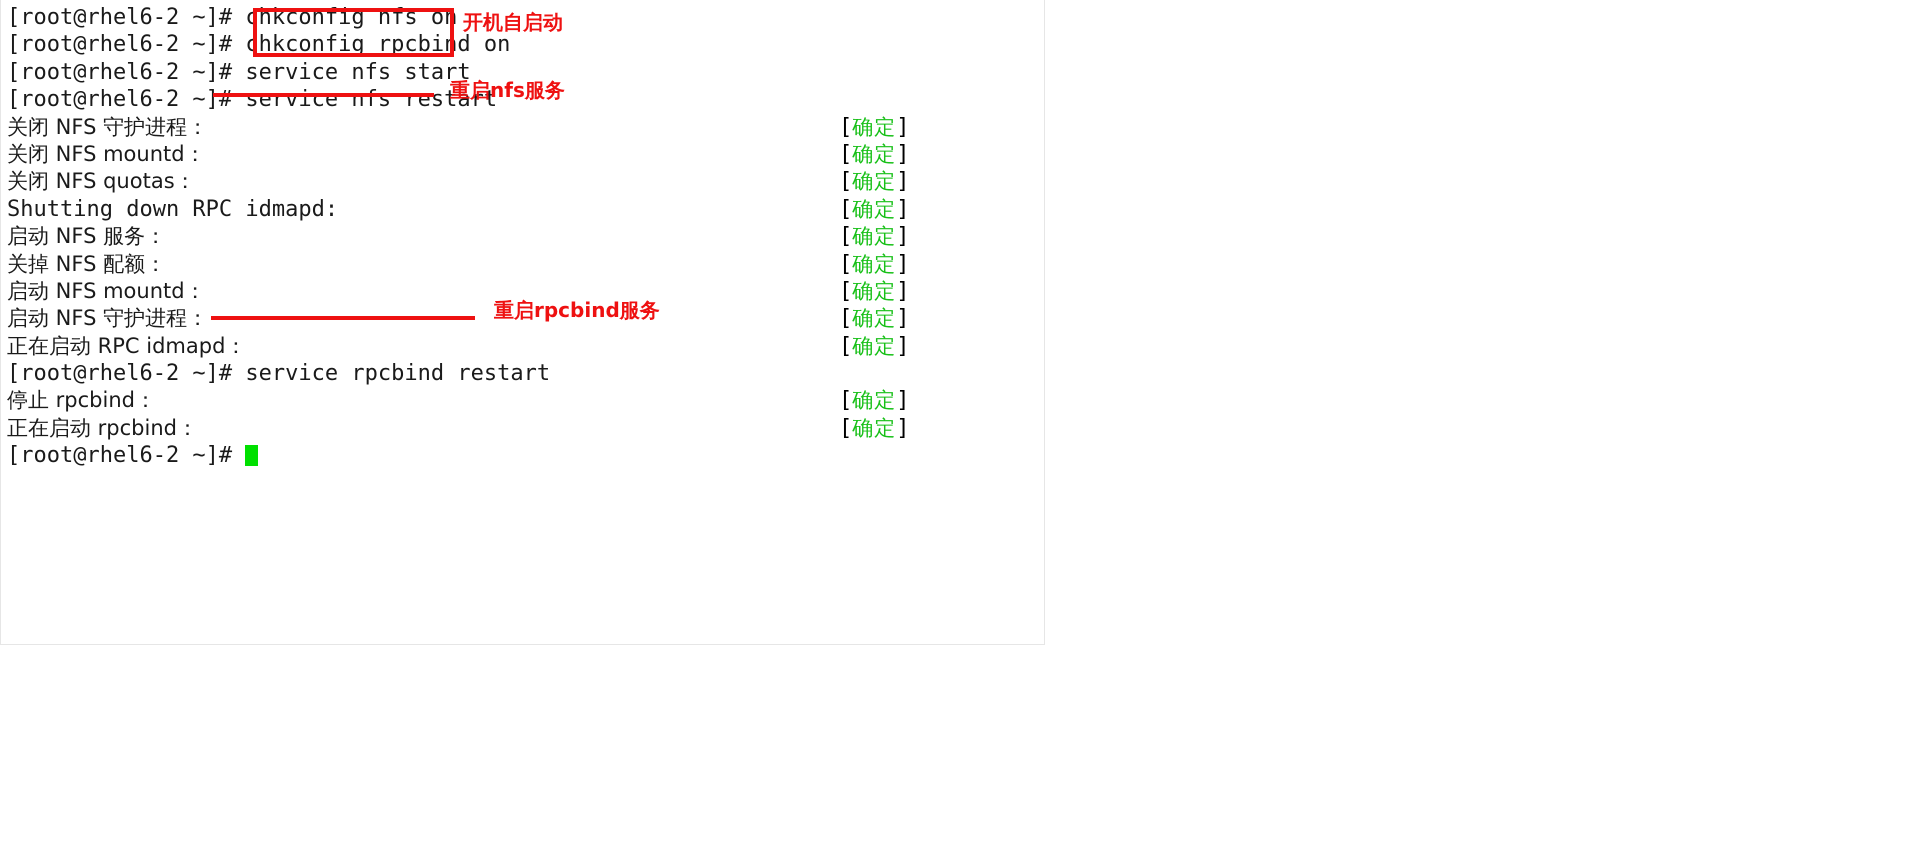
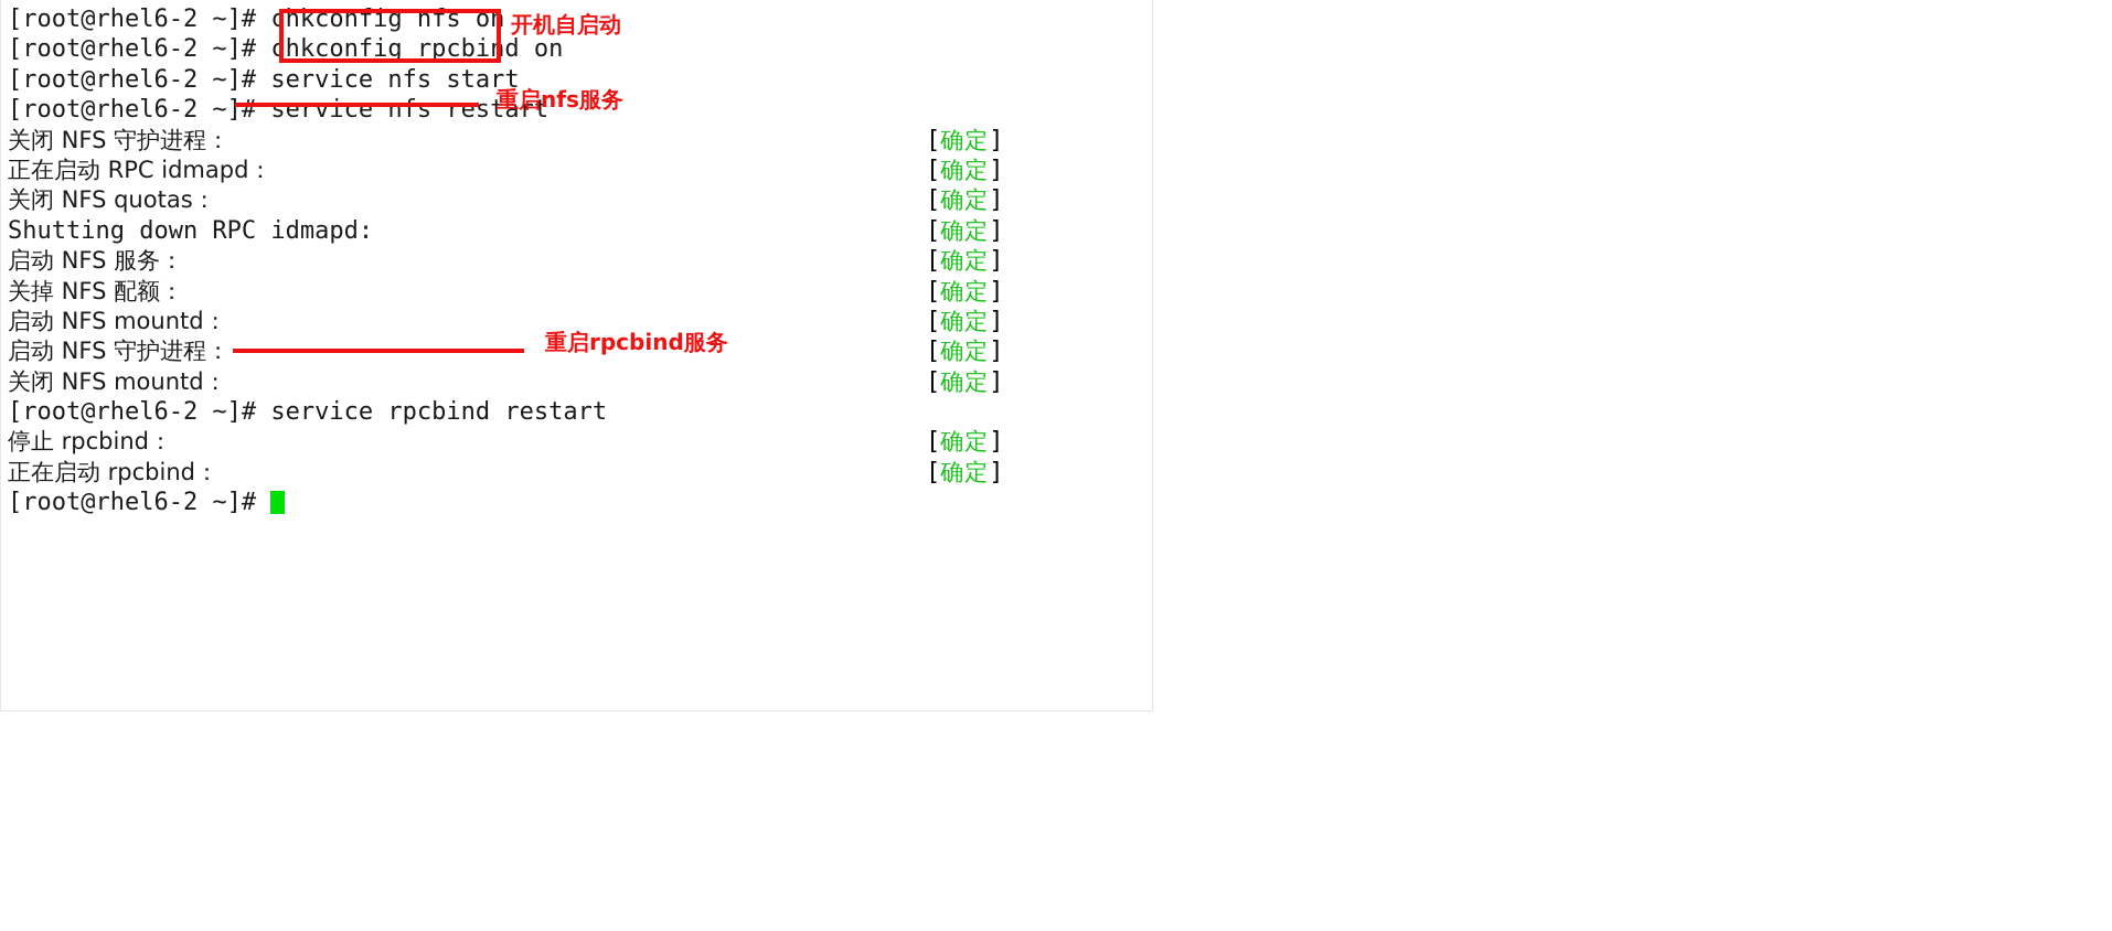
  [root@rhel6-2 ~]# chkconfig nfs on
  [root@rhel6-2 ~]# chkconfig rpcbind on
  [root@rhel6-2 ~]# service nfs start
  [root@rhel6-2 ~]# service nfs restart
  关闭 NFS 守护进程：
  [确定]
- 关闭 NFS mountd：
+ 正在启动 RPC idmapd：
  [确定]
  关闭 NFS quotas：
  [确定]
  Shutting down RPC idmapd:
  [确定]
  启动 NFS 服务：
  [确定]
  关掉 NFS 配额：
  [确定]
  启动 NFS mountd：
  [确定]
  启动 NFS 守护进程：
  [确定]
- 正在启动 RPC idmapd：
+ 关闭 NFS mountd：
  [确定]
  [root@rhel6-2 ~]# service rpcbind restart
  停止 rpcbind：
  [确定]
  正在启动 rpcbind：
  [确定]
  [root@rhel6-2 ~]#
  开机自启动
  重启nfs服务
  重启rpcbind服务
